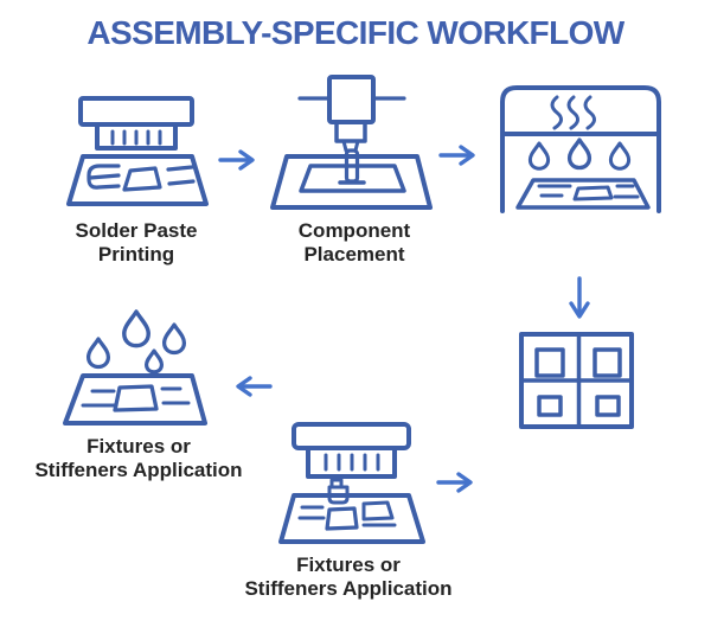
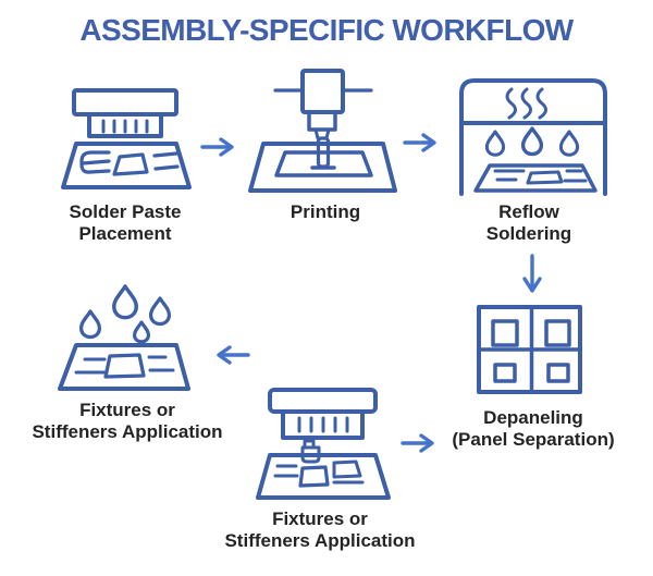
  ASSEMBLY-SPECIFIC WORKFLOW
  Solder Paste
- Printing
+ Placement
- Component
- Placement
+ Printing
+ Reflow
+ Soldering
+ Depaneling
+ (Panel Separation)
  Fixtures or
  Stiffeners Application
  Fixtures or
  Stiffeners Application
